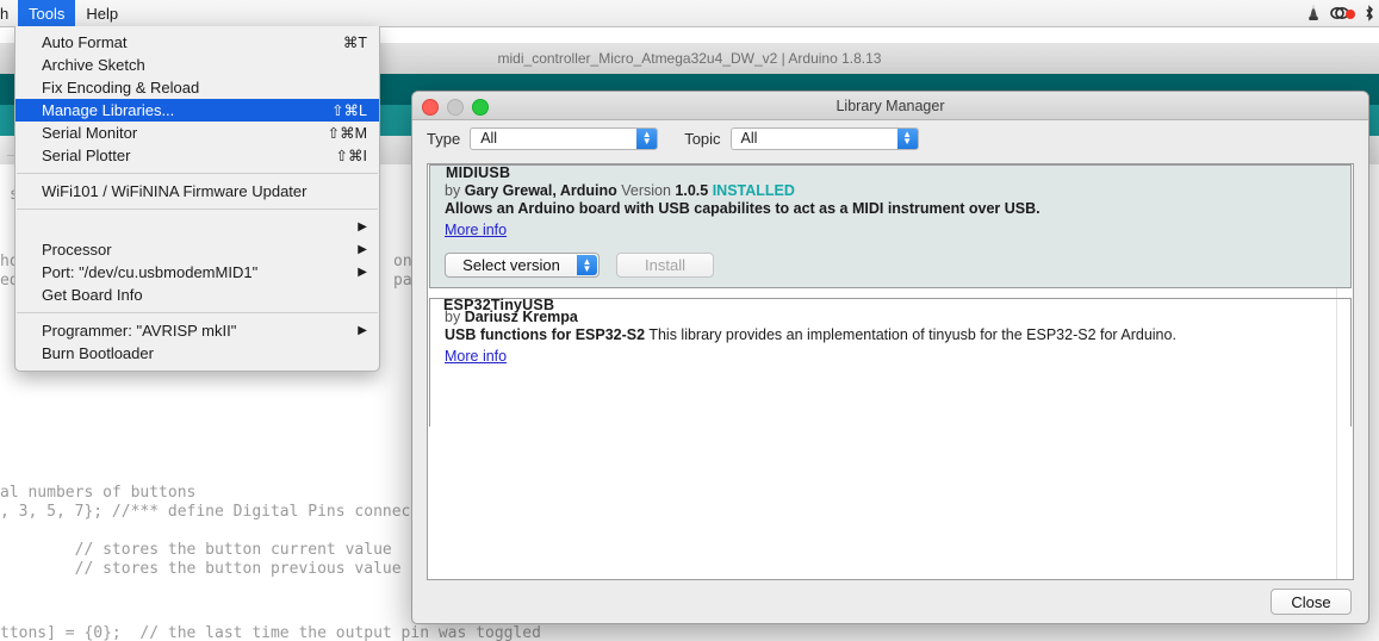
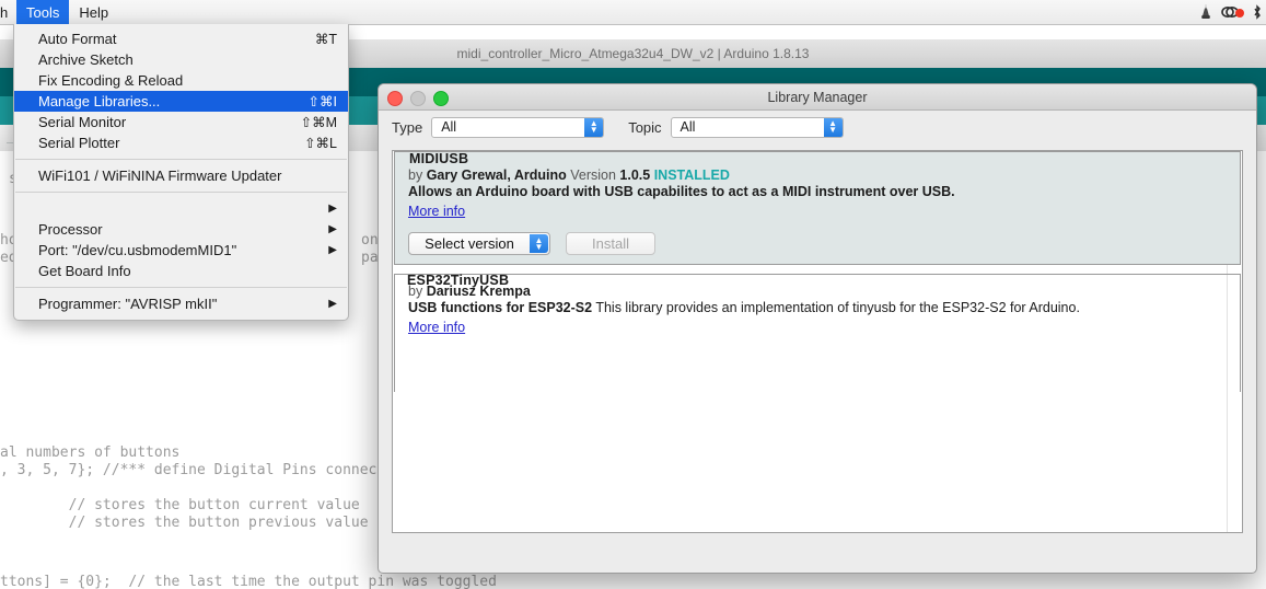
  midi_controller_Micro_Atmega32u4_DW_v2 | Arduino 1.8.13
  al numbers of buttons
  , 3, 5, 7}; //*** define Digital Pins connec
  // stores the button current value
  // stores the button previous value
  ttons] = {0}; // the last time the output pin was toggled
  Library Manager
  Type
  All
  ▲
  ▼
  Topic
  All
  ▲
  ▼
  MIDIUSB
  by Gary Grewal, Arduino Version 1.0.5 INSTALLED
  Allows an Arduino board with USB capabilites to act as a MIDI instrument over USB.
  More info
  Select version
  ▲
  ▼
  Install
  ESP32TinyUSB
  by Dariusz Krempa
  USB functions for ESP32-S2 This library provides an implementation of tinyusb for the ESP32-S2 for Arduino.
  More info
- Close
  h
  Tools
  Help
  Auto Format
  ⌘T
  Archive Sketch
  Fix Encoding & Reload
  Manage Libraries...
- ⇧⌘L
+ ⇧⌘I
  Serial Monitor
  ⇧⌘M
  Serial Plotter
- ⇧⌘I
+ ⇧⌘L
  WiFi101 / WiFiNINA Firmware Updater
  ▶
  Processor
  ▶
  Port: "/dev/cu.usbmodemMID1"
  ▶
  Get Board Info
  Programmer: "AVRISP mkII"
  ▶
- Burn Bootloader
